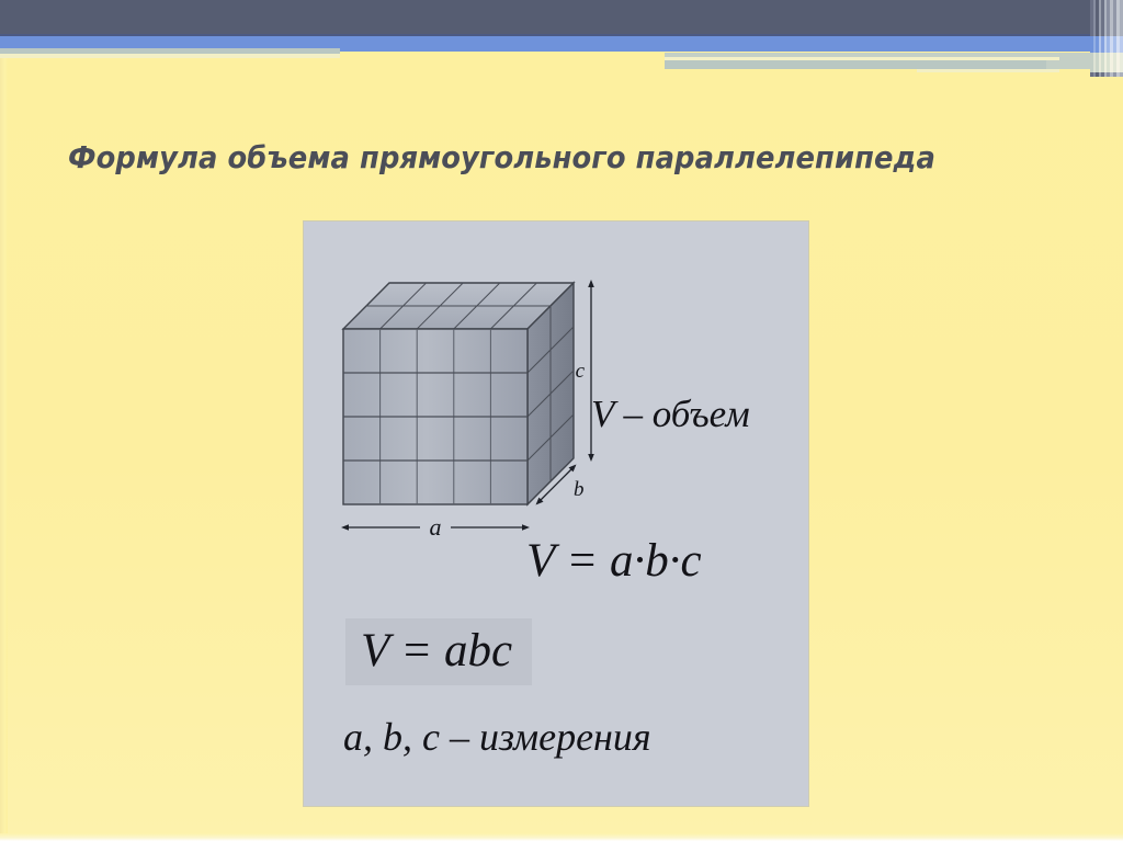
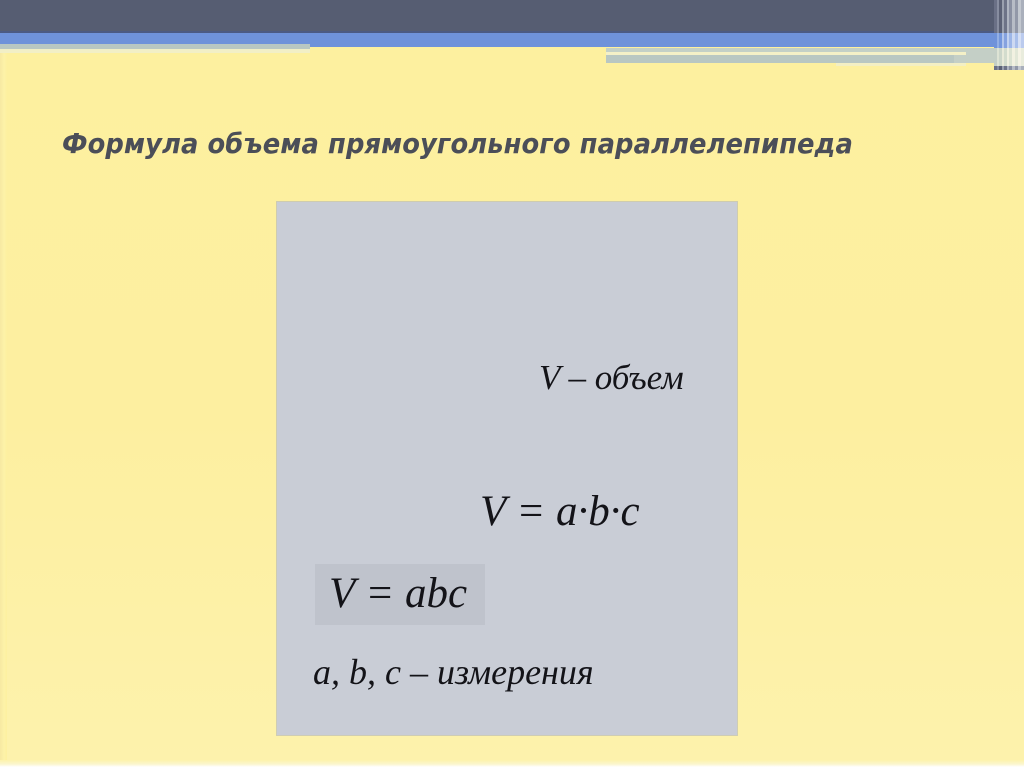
  Формула объема прямоугольного параллелепипеда
- c
- b
- a
  V – объем
  V = a·b·c
  V = abc
  a, b, c – измерения
